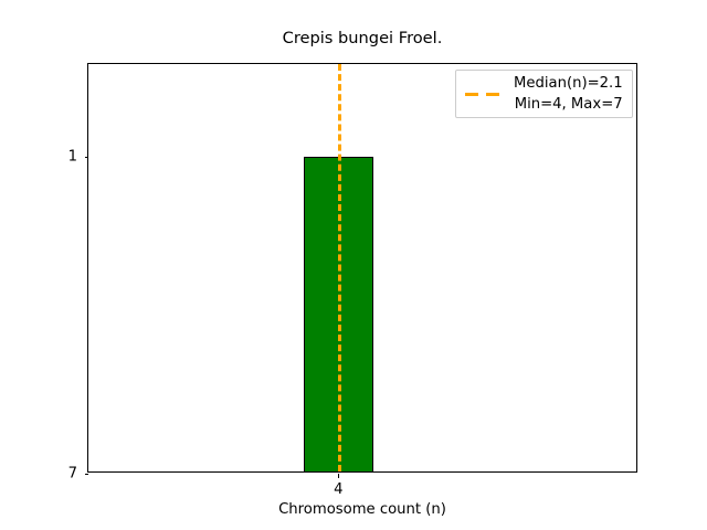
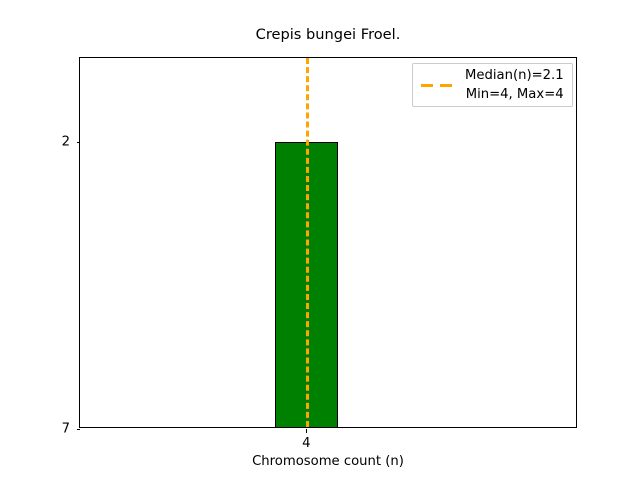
  Crepis bungei Froel.
  7
- 1
+ 2
  4
  Chromosome count (n)
  Median(n)=2.1
- Min=4, Max=7
+ Min=4, Max=4
